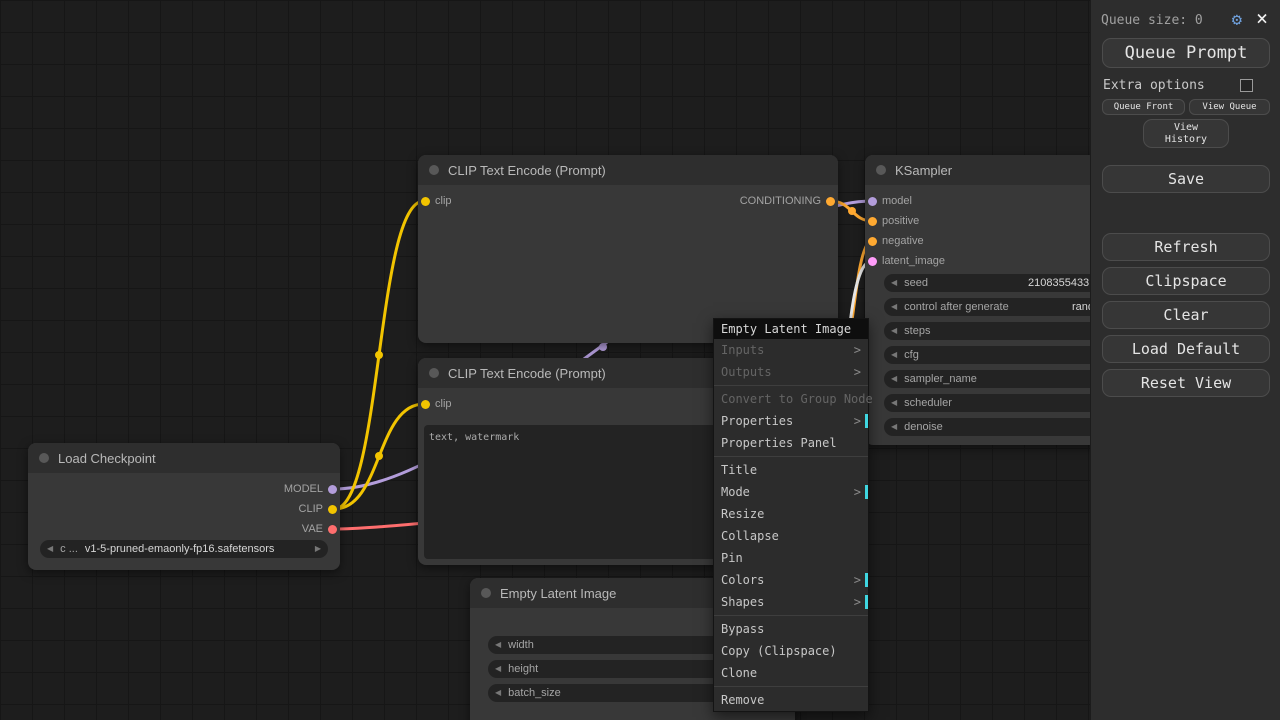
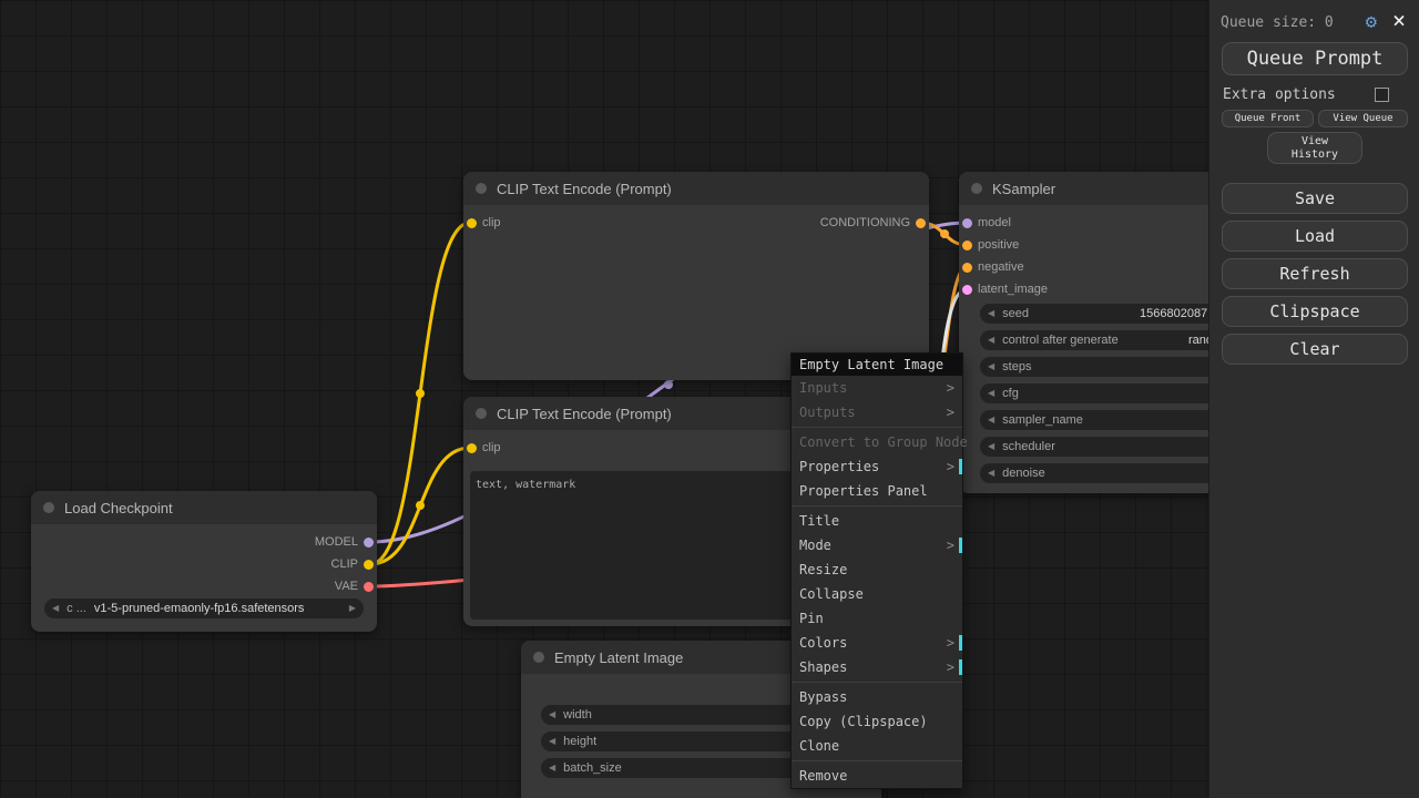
  Load Checkpoint
  MODEL
  CLIP
  VAE
  ◀
  c ...
  v1-5-pruned-emaonly-fp16.safetensors
  ▶
  CLIP Text Encode (Prompt)
  clip
  CONDITIONING
  CLIP Text Encode (Prompt)
  clip
  text, watermark
  KSampler
  model
  positive
  negative
  latent_image
  ◀
  seed
- 2108355433
+ 1566802087
  ◀
  control after generate
  ◀
  steps
  ◀
  cfg
  ◀
  sampler_name
  ◀
  scheduler
  ◀
  denoise
  Empty Latent Image
  ◀
  width
  ◀
  height
  ◀
  batch_size
  Empty Latent Image
  Inputs
  >
  Outputs
  >
  Convert to Group Node
  Properties
  >
  Properties Panel
  Title
  Mode
  >
  Resize
  Collapse
  Pin
  Colors
  >
  Shapes
  >
  Bypass
  Copy (Clipspace)
  Clone
  Remove
  Queue size: 0
  ⚙
  ×
  Queue Prompt
  Extra options
  Queue Front
  View Queue
  View History
  Save
+ Load
  Refresh
  Clipspace
  Clear
- Load Default
- Reset View
